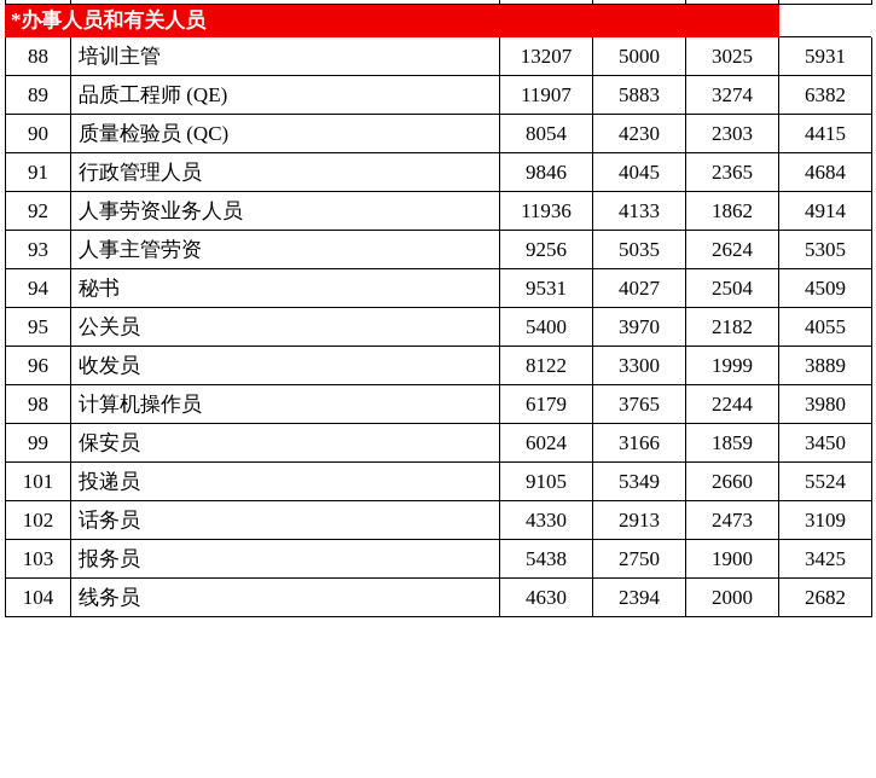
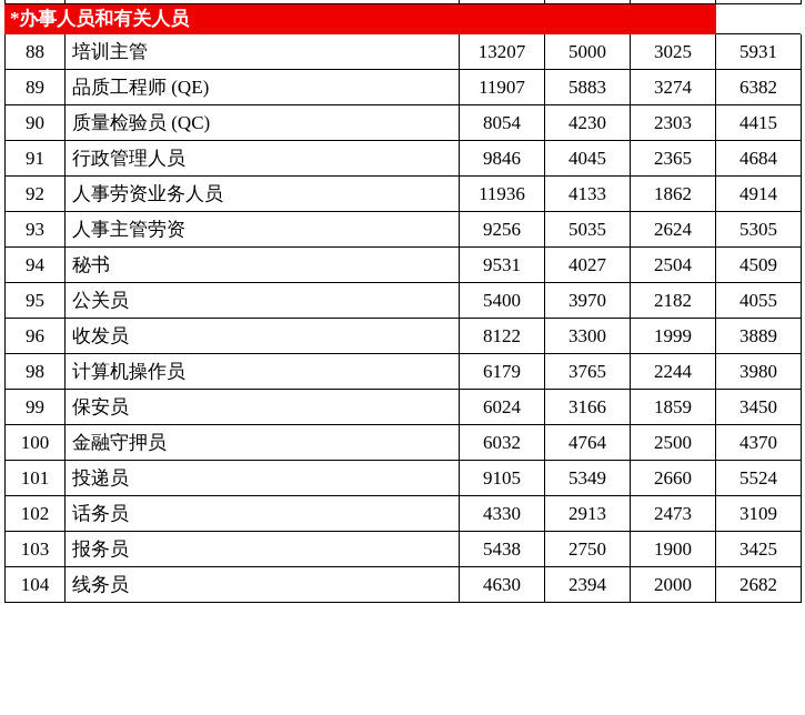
  *办事人员和有关人员
  88	培训主管	13207	5000	3025	5931
  89	品质工程师 (QE)	11907	5883	3274	6382
  90	质量检验员 (QC)	8054	4230	2303	4415
  91	行政管理人员	9846	4045	2365	4684
  92	人事劳资业务人员	11936	4133	1862	4914
  93	人事主管劳资	9256	5035	2624	5305
  94	秘书	9531	4027	2504	4509
  95	公关员	5400	3970	2182	4055
  96	收发员	8122	3300	1999	3889
  98	计算机操作员	6179	3765	2244	3980
  99	保安员	6024	3166	1859	3450
+ 100	金融守押员	6032	4764	2500	4370
  101	投递员	9105	5349	2660	5524
  102	话务员	4330	2913	2473	3109
  103	报务员	5438	2750	1900	3425
  104	线务员	4630	2394	2000	2682
